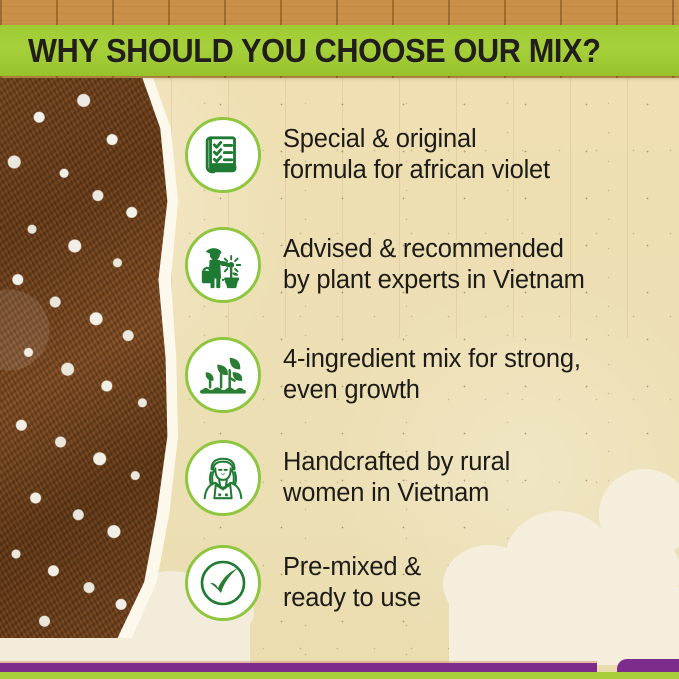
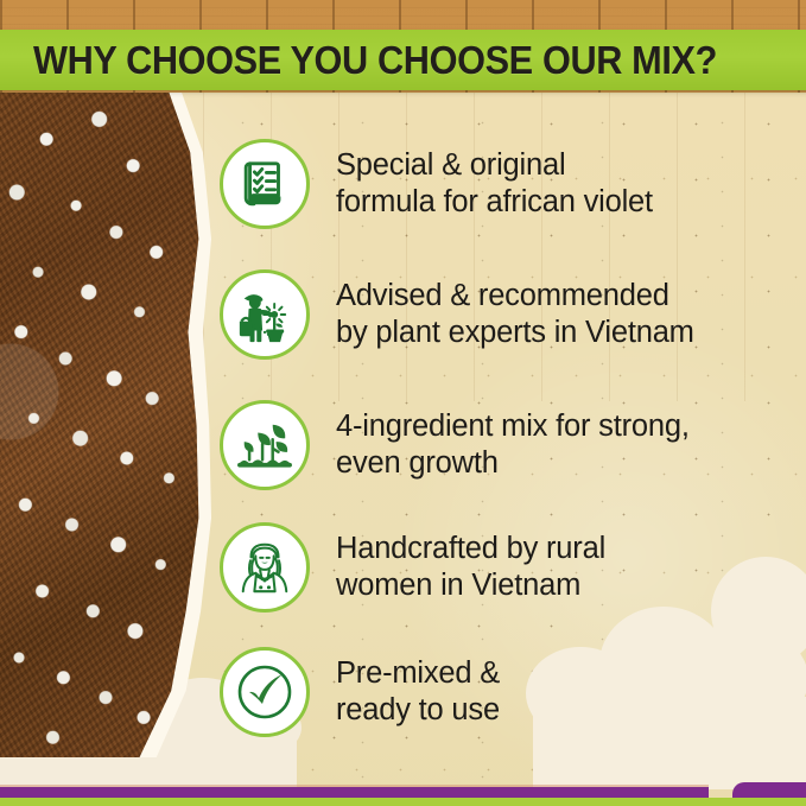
- WHY SHOULD YOU CHOOSE OUR MIX?
+ WHY CHOOSE YOU CHOOSE OUR MIX?
  Special & original
  formula for african violet
  Advised & recommended
  by plant experts in Vietnam
  4-ingredient mix for strong,
  even growth
  Handcrafted by rural
  women in Vietnam
  Pre-mixed &
  ready to use
